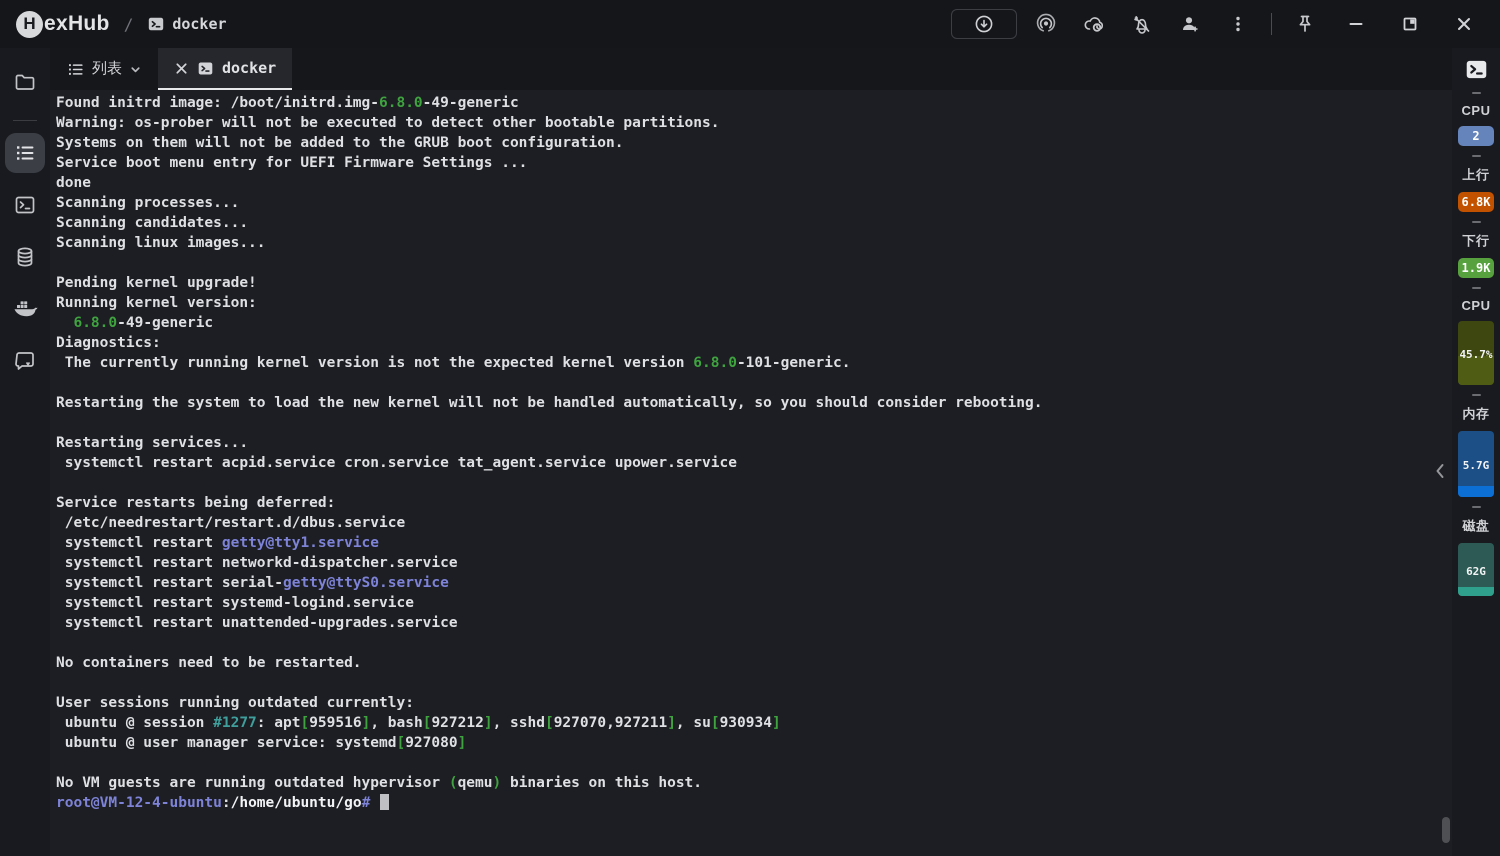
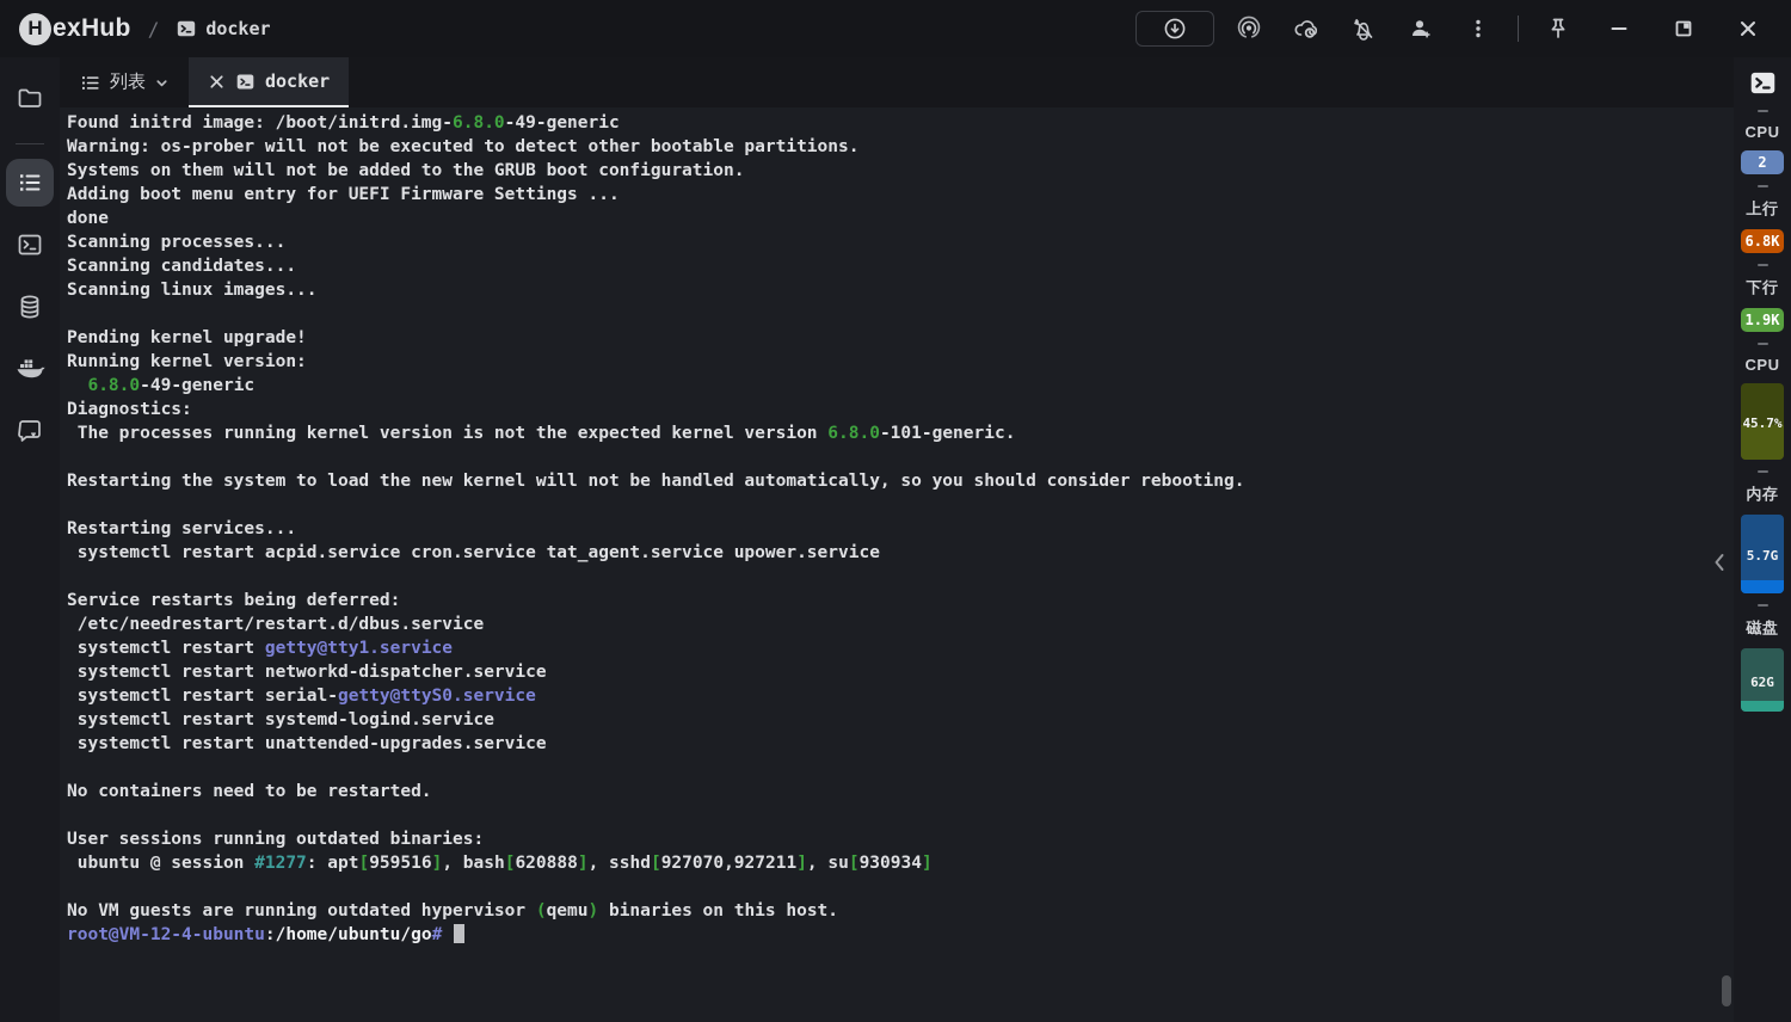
  H
  exHub
  /
  docker
  列表
  docker
  Found initrd image: /boot/initrd.img-6.8.0-49-generic
  Warning: os-prober will not be executed to detect other bootable partitions.
  Systems on them will not be added to the GRUB boot configuration.
- Service boot menu entry for UEFI Firmware Settings ...
+ Adding boot menu entry for UEFI Firmware Settings ...
  done
  Scanning processes...
  Scanning candidates...
  Scanning linux images...
  Pending kernel upgrade!
  Running kernel version:
  6.8.0-49-generic
  Diagnostics:
- The currently running kernel version is not the expected kernel version 6.8.0-101-generic.
+ The processes running kernel version is not the expected kernel version 6.8.0-101-generic.
  Restarting the system to load the new kernel will not be handled automatically, so you should consider rebooting.
  Restarting services...
  systemctl restart acpid.service cron.service tat_agent.service upower.service
  Service restarts being deferred:
  /etc/needrestart/restart.d/dbus.service
  systemctl restart getty@tty1.service
  systemctl restart networkd-dispatcher.service
  systemctl restart serial-getty@ttyS0.service
  systemctl restart systemd-logind.service
  systemctl restart unattended-upgrades.service
  No containers need to be restarted.
- User sessions running outdated currently:
+ User sessions running outdated binaries:
- ubuntu @ session #1277: apt[959516], bash[927212], sshd[927070,927211], su[930934]
+ ubuntu @ session #1277: apt[959516], bash[620888], sshd[927070,927211], su[930934]
- ubuntu @ user manager service: systemd[927080]
  No VM guests are running outdated hypervisor (qemu) binaries on this host.
  root@VM-12-4-ubuntu:/home/ubuntu/go#
  CPU
  2
  上行
  6.8K
  下行
  1.9K
  CPU
  45.7%
  内存
  5.7G
  磁盘
  62G
